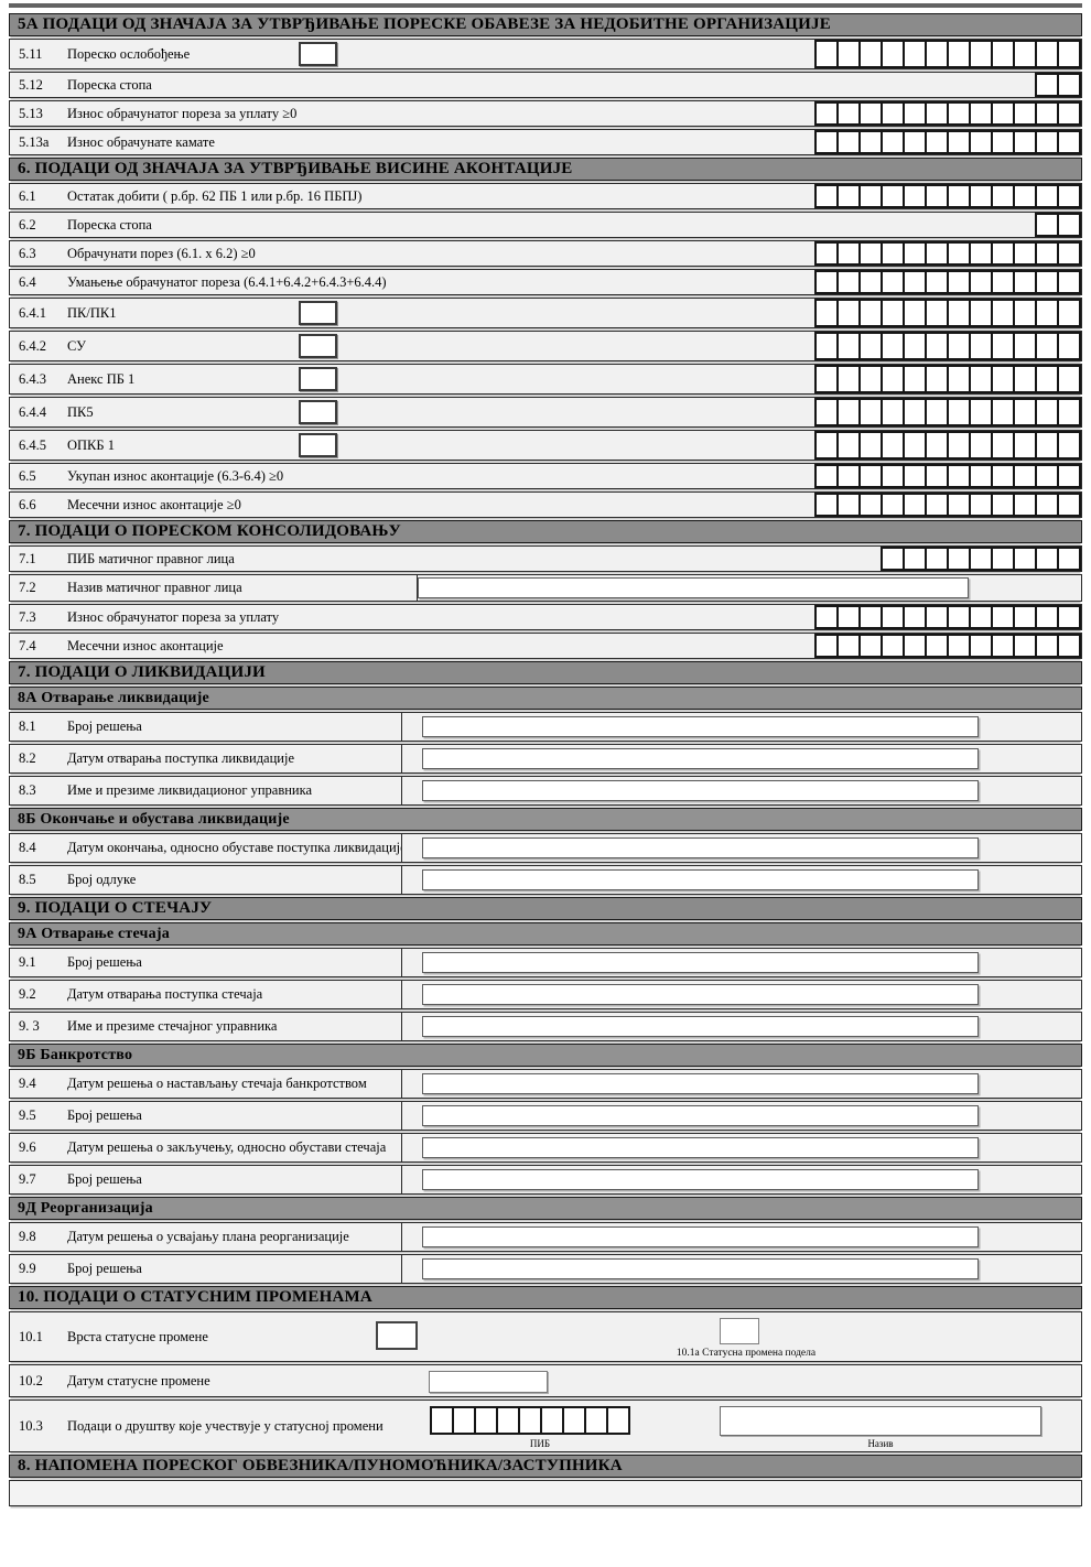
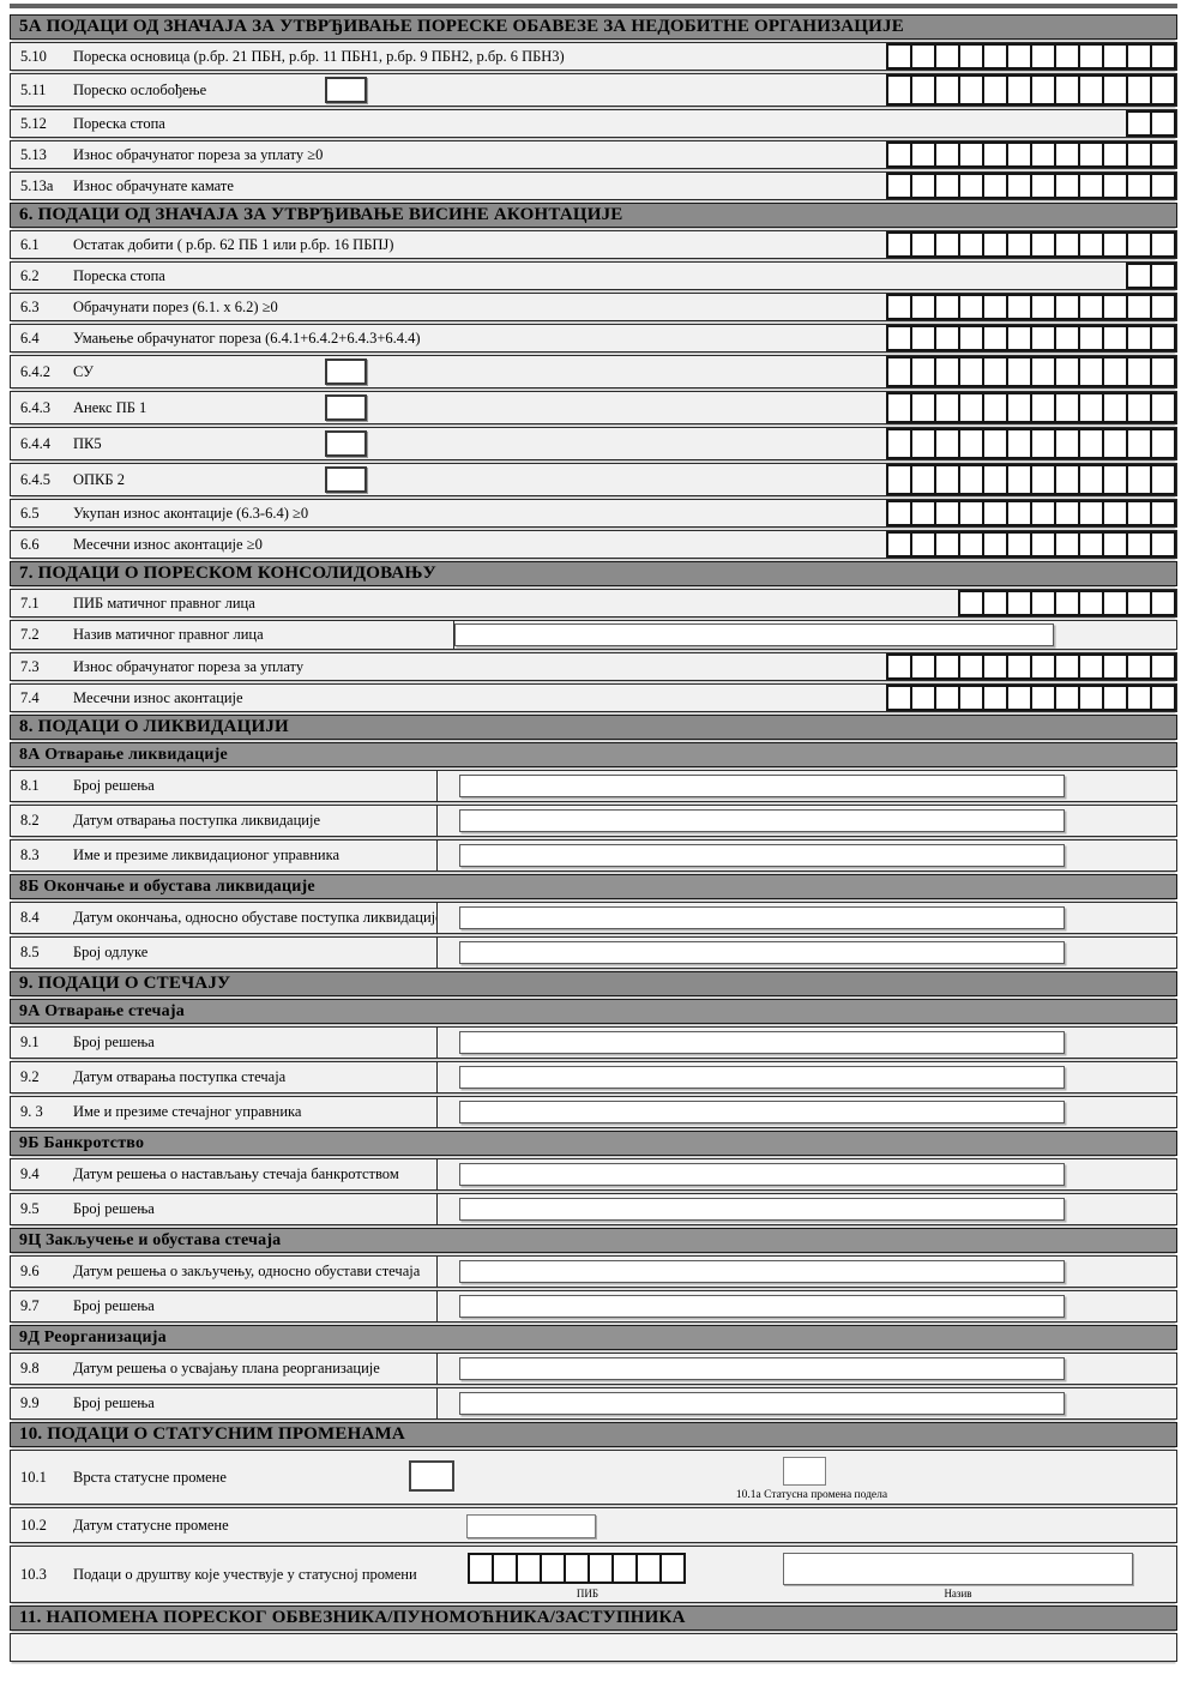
  5А ПОДАЦИ ОД ЗНАЧАЈА ЗА УТВРЂИВАЊЕ ПОРЕСКЕ ОБАВЕЗЕ ЗА НЕДОБИТНЕ ОРГАНИЗАЦИЈЕ
+ 5.10
+ Пореска основица (р.бр. 21 ПБН, р.бр. 11 ПБН1, р.бр. 9 ПБН2, р.бр. 6 ПБН3)
  5.11
  Пореско ослобођење
  5.12
  Пореска стопа
  5.13
  Износ обрачунатог пореза за уплату ≥0
  5.13а
  Износ обрачунате камате
  6. ПОДАЦИ ОД ЗНАЧАЈА ЗА УТВРЂИВАЊЕ ВИСИНЕ АКОНТАЦИЈЕ
  6.1
  Остатак добити ( р.бр. 62 ПБ 1 или р.бр. 16 ПБПЈ)
  6.2
  Пореска стопа
  6.3
  Обрачунати порез (6.1. x 6.2) ≥0
  6.4
  Умањење обрачунатог пореза (6.4.1+6.4.2+6.4.3+6.4.4)
- 6.4.1
- ПК/ПК1
  6.4.2
  СУ
  6.4.3
  Анекс ПБ 1
  6.4.4
  ПК5
  6.4.5
- ОПКБ 1
+ ОПКБ 2
  6.5
  Укупан износ аконтације (6.3-6.4) ≥0
  6.6
  Месечни износ аконтације ≥0
  7. ПОДАЦИ О ПОРЕСКОМ КОНСОЛИДОВАЊУ
  7.1
  ПИБ матичног правног лица
  7.2
  Назив матичног правног лица
  7.3
  Износ обрачунатог пореза за уплату
  7.4
  Месечни износ аконтације
- 7. ПОДАЦИ О ЛИКВИДАЦИЈИ
+ 8. ПОДАЦИ О ЛИКВИДАЦИЈИ
  8А Отварање ликвидације
  8.1
  Број решења
  8.2
  Датум отварања поступка ликвидације
  8.3
  Име и презиме ликвидационог управника
  8Б Окончање и обустава ликвидације
  8.4
  Датум окончања, односно обуставе поступка ликвидациј
  8.5
  Број одлуке
  9. ПОДАЦИ О СТЕЧАЈУ
  9А Отварање стечаја
  9.1
  Број решења
  9.2
  Датум отварања поступка стечаја
  9. 3
  Име и презиме стечајног управника
  9Б Банкротство
  9.4
  Датум решења о настављању стечаја банкротством
  9.5
  Број решења
+ 9Ц Закључење и обустава стечаја
  9.6
  Датум решења о закључењу, односно обустави стечаја
  9.7
  Број решења
  9Д Реорганизација
  9.8
  Датум решења о усвајању плана реорганизације
  9.9
  Број решења
  10. ПОДАЦИ О СТАТУСНИМ ПРОМЕНАМА
  10.1
  Врста статусне промене
  10.1а Статусна промена подела
  10.2
  Датум статусне промене
  10.3
  Подаци о друштву које учествује у статусној промени
  ПИБ
  Назив
- 8. НАПОМЕНА ПОРЕСКОГ ОБВЕЗНИКА/ПУНОМОЋНИКА/ЗАСТУПНИКА
+ 11. НАПОМЕНА ПОРЕСКОГ ОБВЕЗНИКА/ПУНОМОЋНИКА/ЗАСТУПНИКА
